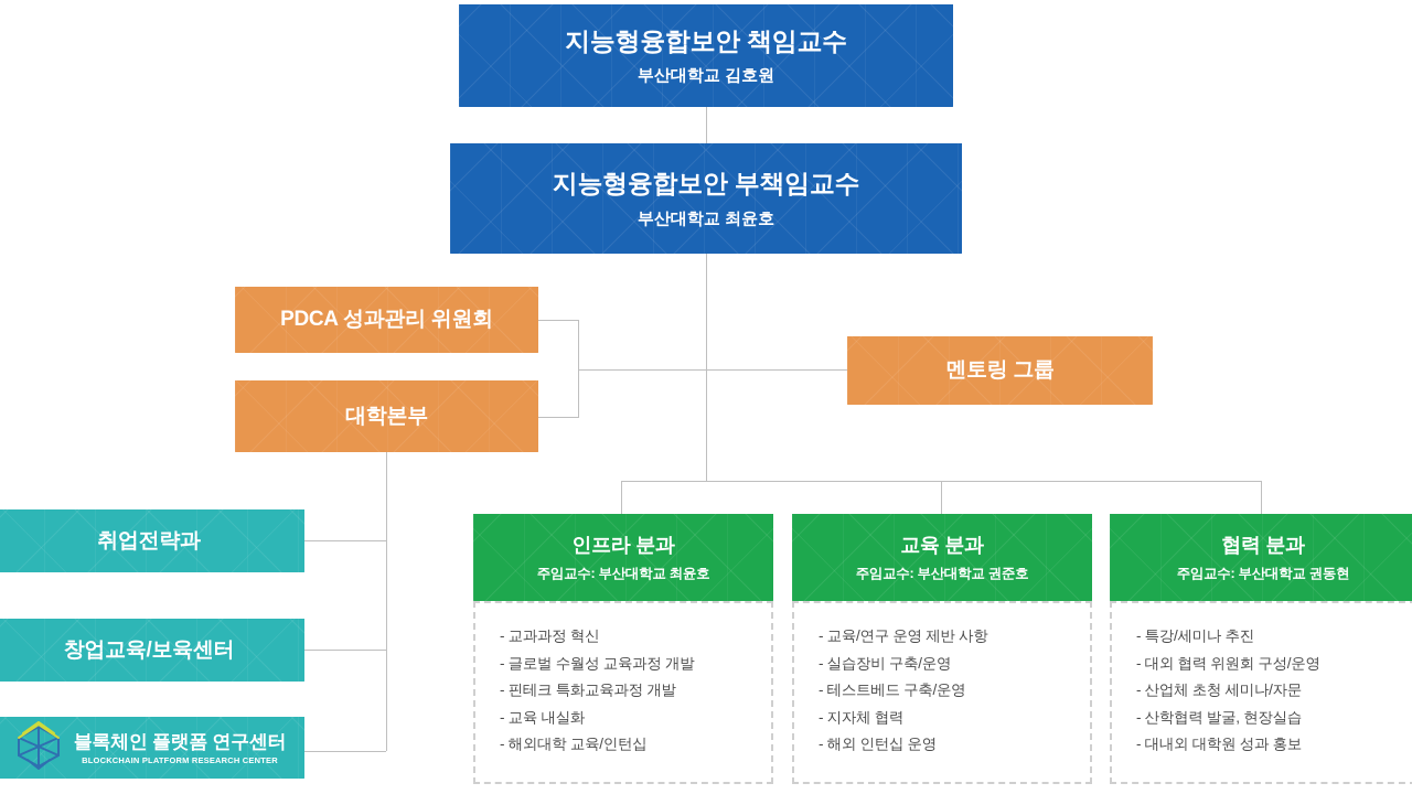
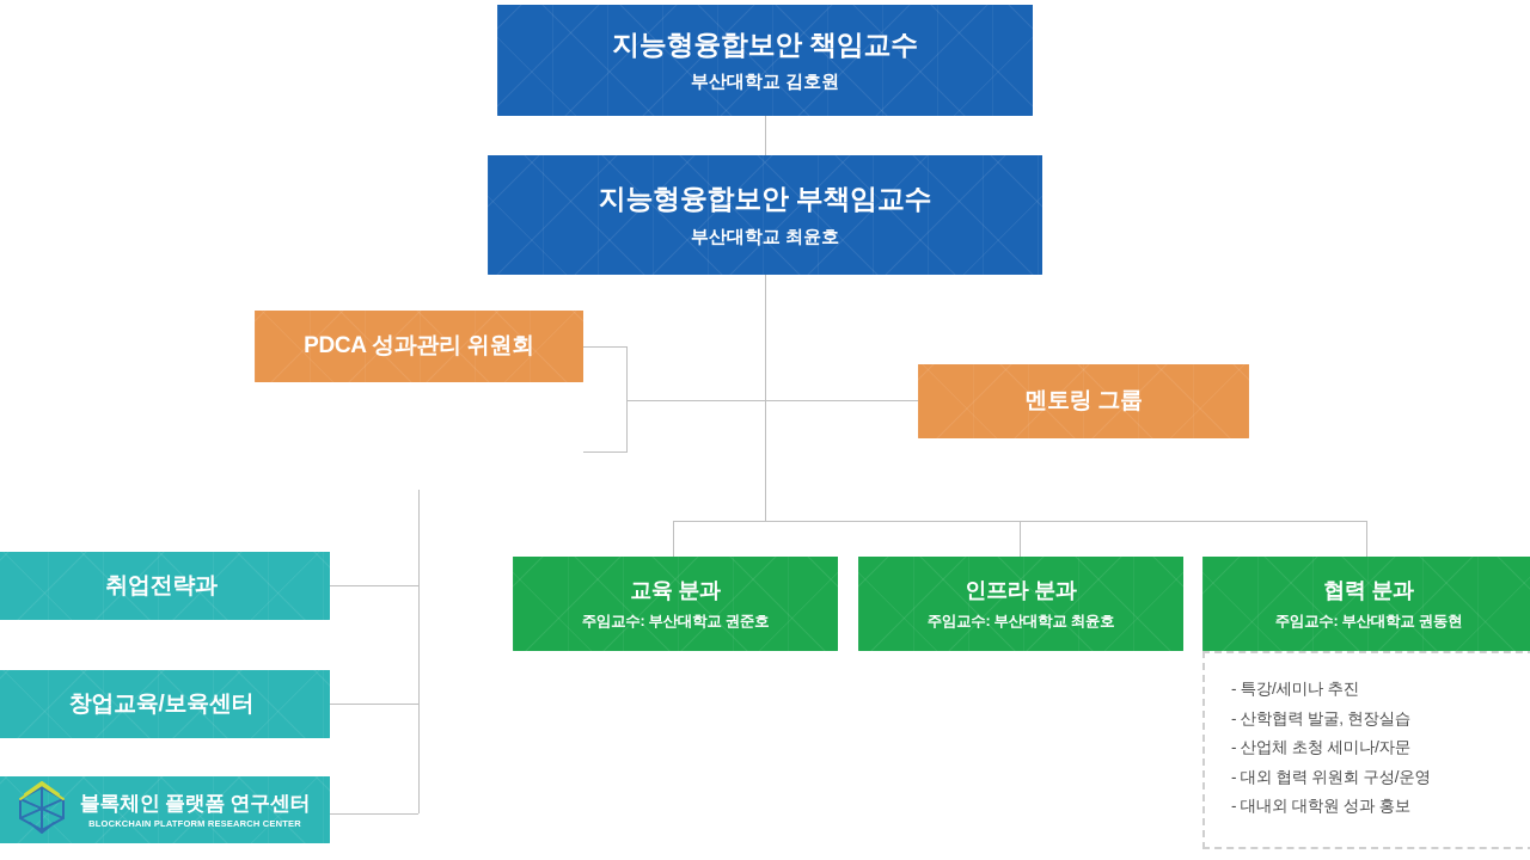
  지능형융합보안 책임교수
  부산대학교 김호원
  지능형융합보안 부책임교수
  부산대학교 최윤호
  PDCA 성과관리 위원회
- 대학본부
  멘토링 그룹
  취업전략과
  창업교육/보육센터
  블록체인 플랫폼 연구센터
  BLOCKCHAIN PLATFORM RESEARCH CENTER
- 인프라 분과
+ 교육 분과
- 주임교수: 부산대학교 최윤호
+ 주임교수: 부산대학교 권준호
- - 교과과정 혁신
- - 글로벌 수월성 교육과정 개발
- - 핀테크 특화교육과정 개발
- - 교육 내실화
- - 해외대학 교육/인턴십
- 교육 분과
+ 인프라 분과
- 주임교수: 부산대학교 권준호
+ 주임교수: 부산대학교 최윤호
- - 교육/연구 운영 제반 사항
- - 실습장비 구축/운영
- - 테스트베드 구축/운영
- - 지자체 협력
- - 해외 인턴십 운영
  협력 분과
  주임교수: 부산대학교 권동현
  - 특강/세미나 추진
- - 대외 협력 위원회 구성/운영
+ - 산학협력 발굴, 현장실습
  - 산업체 초청 세미나/자문
- - 산학협력 발굴, 현장실습
+ - 대외 협력 위원회 구성/운영
  - 대내외 대학원 성과 홍보
